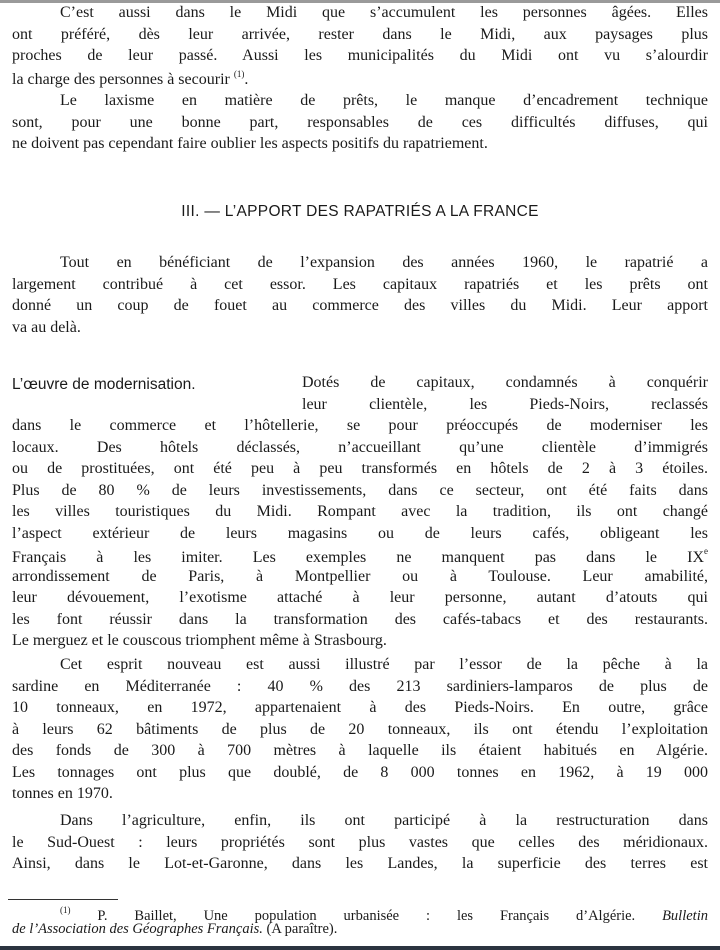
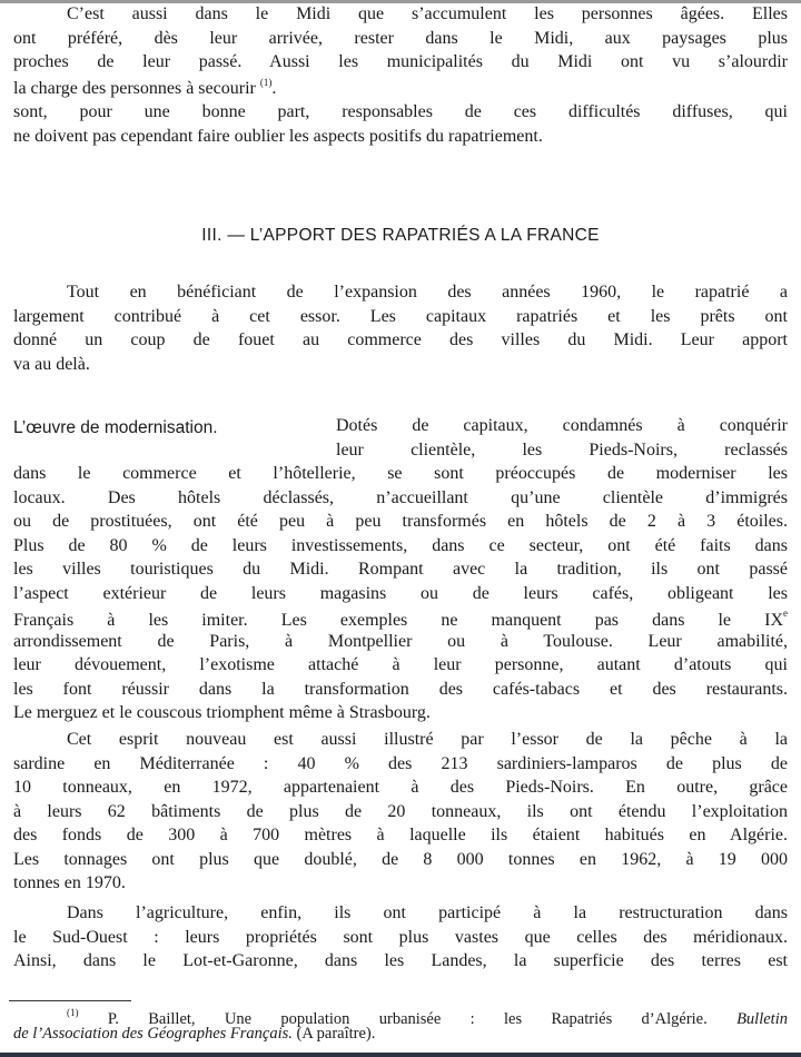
  C’est aussi dans le Midi que s’accumulent les personnes âgées. Elles
  ont préféré, dès leur arrivée, rester dans le Midi, aux paysages plus
  proches de leur passé. Aussi les municipalités du Midi ont vu s’alourdir
  la charge des personnes à secourir (1).
- Le laxisme en matière de prêts, le manque d’encadrement technique
  sont, pour une bonne part, responsables de ces difficultés diffuses, qui
  ne doivent pas cependant faire oublier les aspects positifs du rapatriement.
  III. — L’APPORT DES RAPATRIÉS A LA FRANCE
  Tout en bénéficiant de l’expansion des années 1960, le rapatrié a
  largement contribué à cet essor. Les capitaux rapatriés et les prêts ont
  donné un coup de fouet au commerce des villes du Midi. Leur apport
  va au delà.
  L’œuvre de modernisation.
  Dotés de capitaux, condamnés à conquérir
  leur clientèle, les Pieds-Noirs, reclassés
- dans le commerce et l’hôtellerie, se pour préoccupés de moderniser les
+ dans le commerce et l’hôtellerie, se sont préoccupés de moderniser les
  locaux. Des hôtels déclassés, n’accueillant qu’une clientèle d’immigrés
  ou de prostituées, ont été peu à peu transformés en hôtels de 2 à 3 étoiles.
  Plus de 80 % de leurs investissements, dans ce secteur, ont été faits dans
- les villes touristiques du Midi. Rompant avec la tradition, ils ont changé
+ les villes touristiques du Midi. Rompant avec la tradition, ils ont passé
  l’aspect extérieur de leurs magasins ou de leurs cafés, obligeant les
  Français à les imiter. Les exemples ne manquent pas dans le IXe
  arrondissement de Paris, à Montpellier ou à Toulouse. Leur amabilité,
  leur dévouement, l’exotisme attaché à leur personne, autant d’atouts qui
  les font réussir dans la transformation des cafés-tabacs et des restaurants.
  Le merguez et le couscous triomphent même à Strasbourg.
  Cet esprit nouveau est aussi illustré par l’essor de la pêche à la
  sardine en Méditerranée : 40 % des 213 sardiniers-lamparos de plus de
  10 tonneaux, en 1972, appartenaient à des Pieds-Noirs. En outre, grâce
  à leurs 62 bâtiments de plus de 20 tonneaux, ils ont étendu l’exploitation
  des fonds de 300 à 700 mètres à laquelle ils étaient habitués en Algérie.
  Les tonnages ont plus que doublé, de 8 000 tonnes en 1962, à 19 000
  tonnes en 1970.
  Dans l’agriculture, enfin, ils ont participé à la restructuration dans
  le Sud-Ouest : leurs propriétés sont plus vastes que celles des méridionaux.
  Ainsi, dans le Lot-et-Garonne, dans les Landes, la superficie des terres est
- (1) P. Baillet, Une population urbanisée : les Français d’Algérie. Bulletin
+ (1) P. Baillet, Une population urbanisée : les Rapatriés d’Algérie. Bulletin
  de l’Association des Géographes Français. (A paraître).
